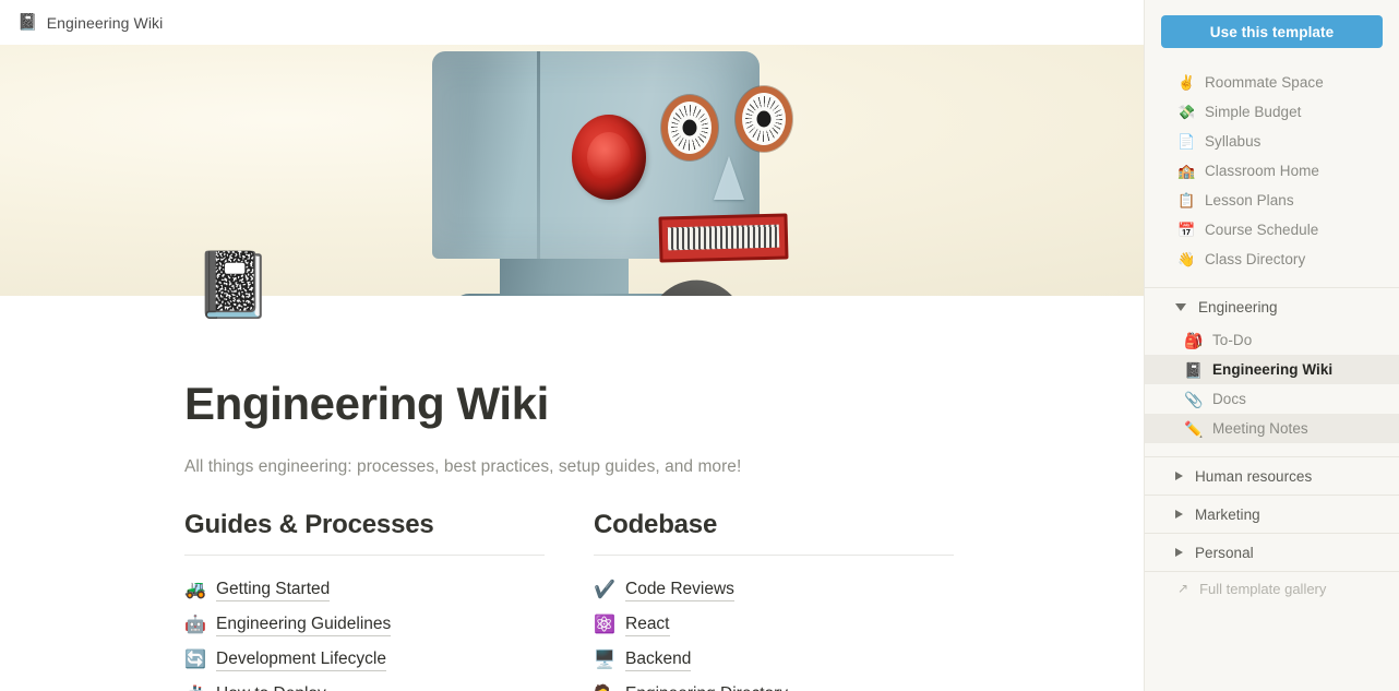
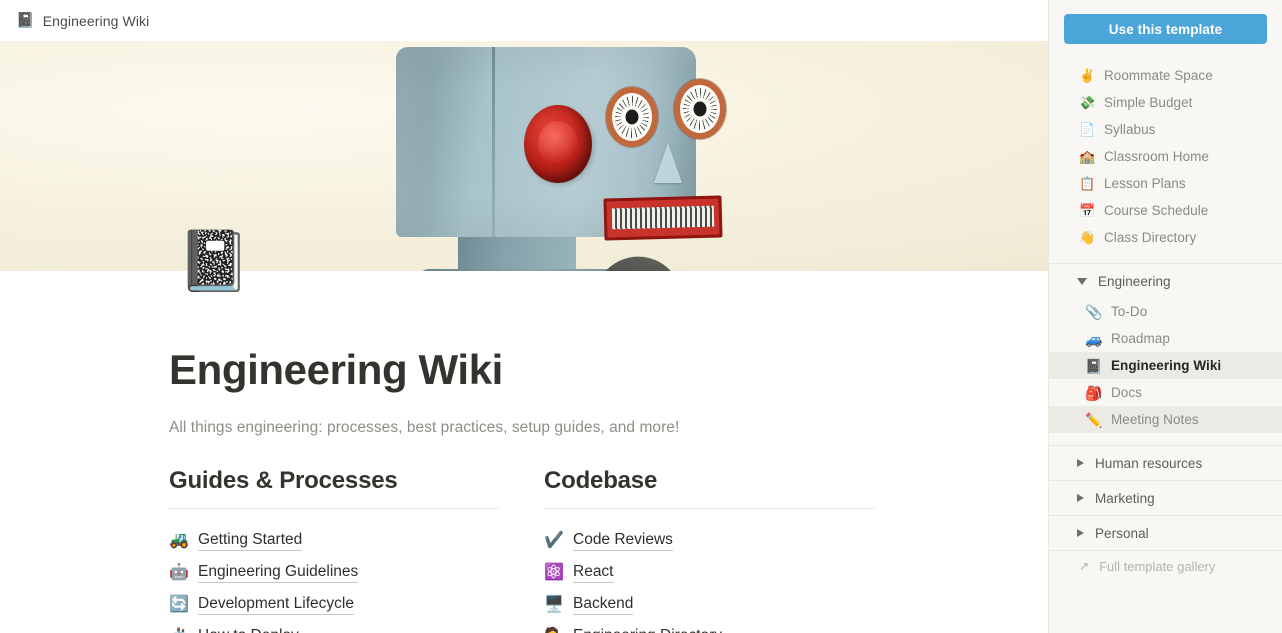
  📓
  Engineering Wiki
  📓
  Engineering Wiki
  All things engineering: processes, best practices, setup guides, and more!
  Guides & Processes
  🚜
  Getting Started
  🤖
  Engineering Guidelines
  🔄
  Development Lifecycle
  Codebase
  ✔️
  Code Reviews
  ⚛️
  React
  🖥️
  Backend
  Use this template
  ✌️
  Roommate Space
  💸
  Simple Budget
  📄
  Syllabus
  🏫
  Classroom Home
  📋
  Lesson Plans
  📅
  Course Schedule
  👋
  Class Directory
  Engineering
- 🎒
+ 📎
  To-Do
+ 🚙
+ Roadmap
  📓
  Engineering Wiki
- 📎
+ 🎒
  Docs
  ✏️
  Meeting Notes
  Human resources
  Marketing
  Personal
  ↗
  Full template gallery
